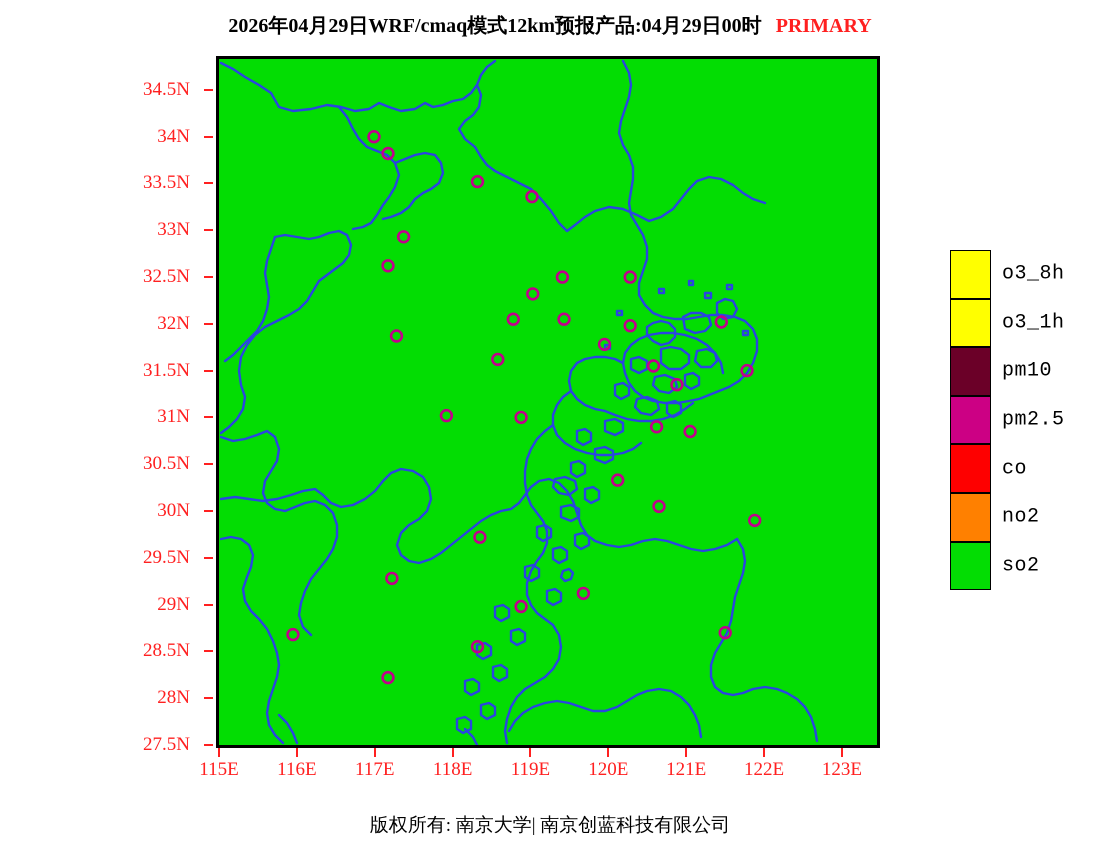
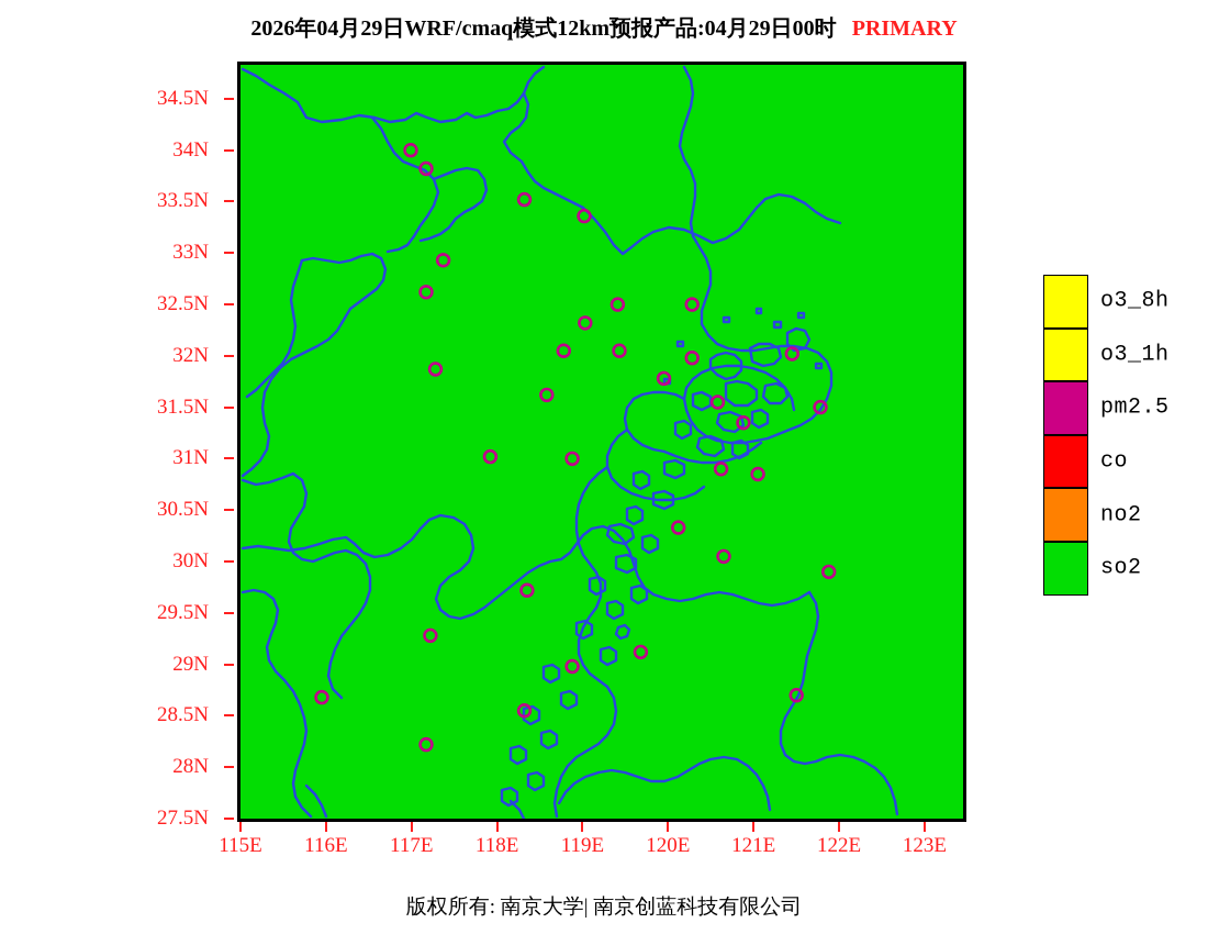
  2026年04月29日WRF/cmaq模式12km预报产品:04月29日00时 PRIMARY
  34.5N
  34N
  33.5N
  33N
  32.5N
  32N
  31.5N
  31N
  30.5N
  30N
  29.5N
  29N
  28.5N
  28N
  27.5N
  115E
  116E
  117E
  118E
  119E
  120E
  121E
  122E
  123E
  o3_8h
  o3_1h
- pm10
  pm2.5
  co
  no2
  so2
  版权所有: 南京大学| 南京创蓝科技有限公司
